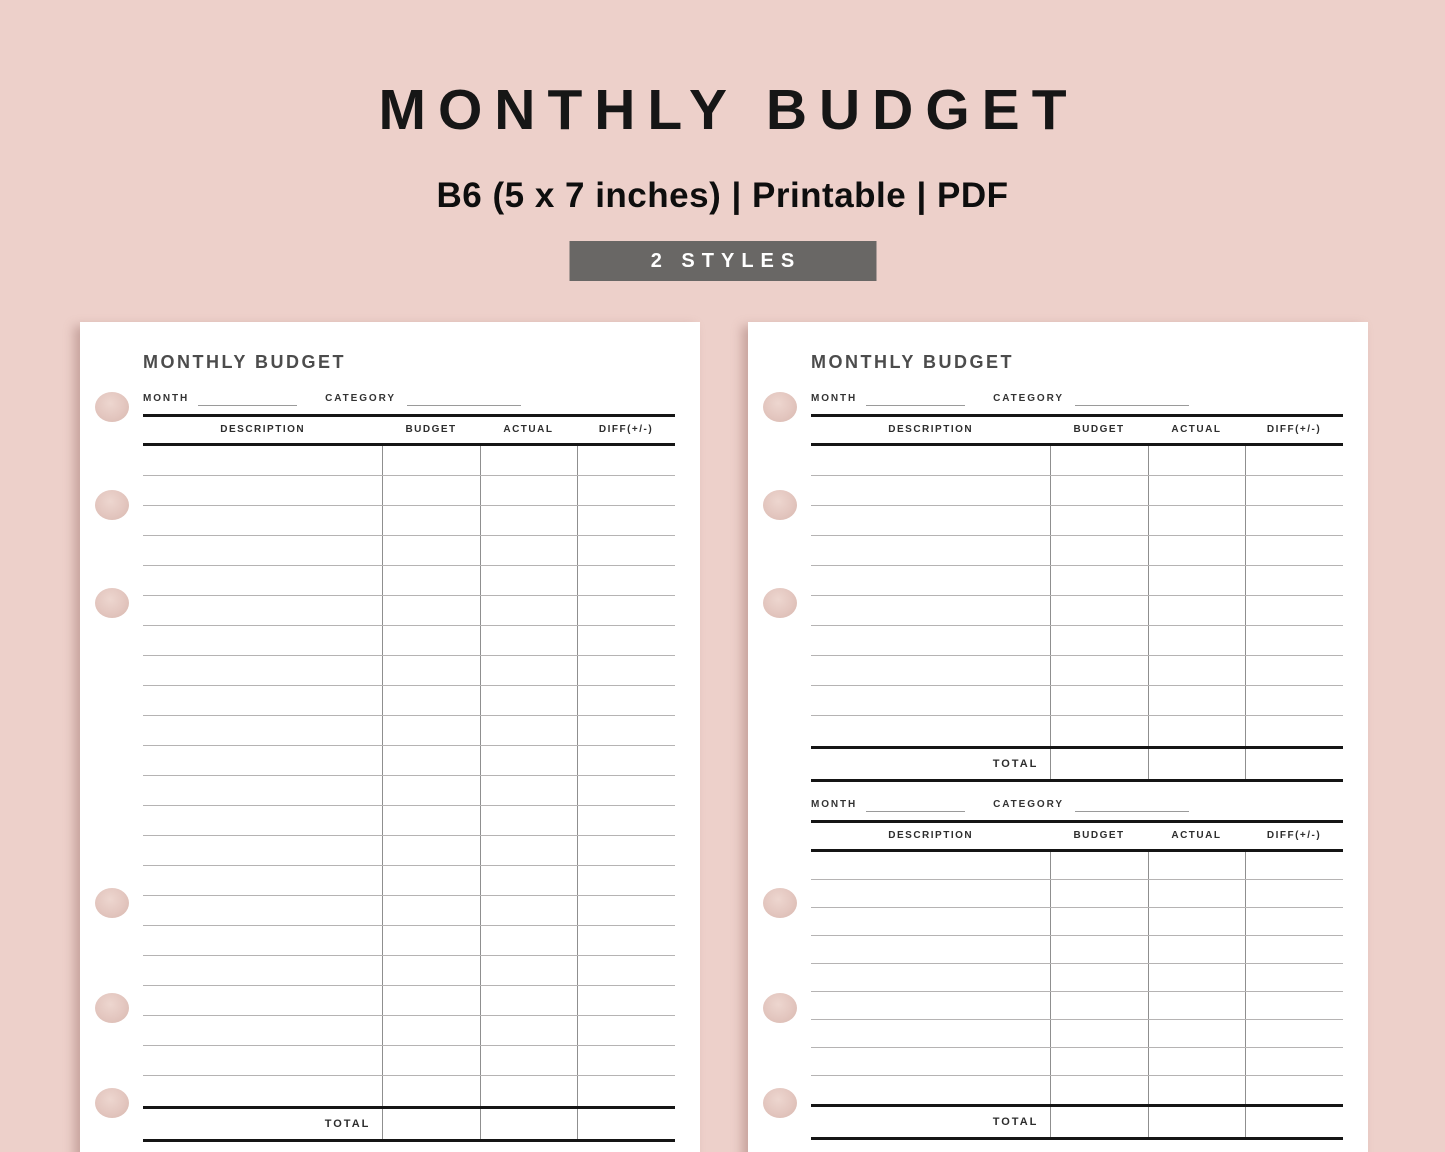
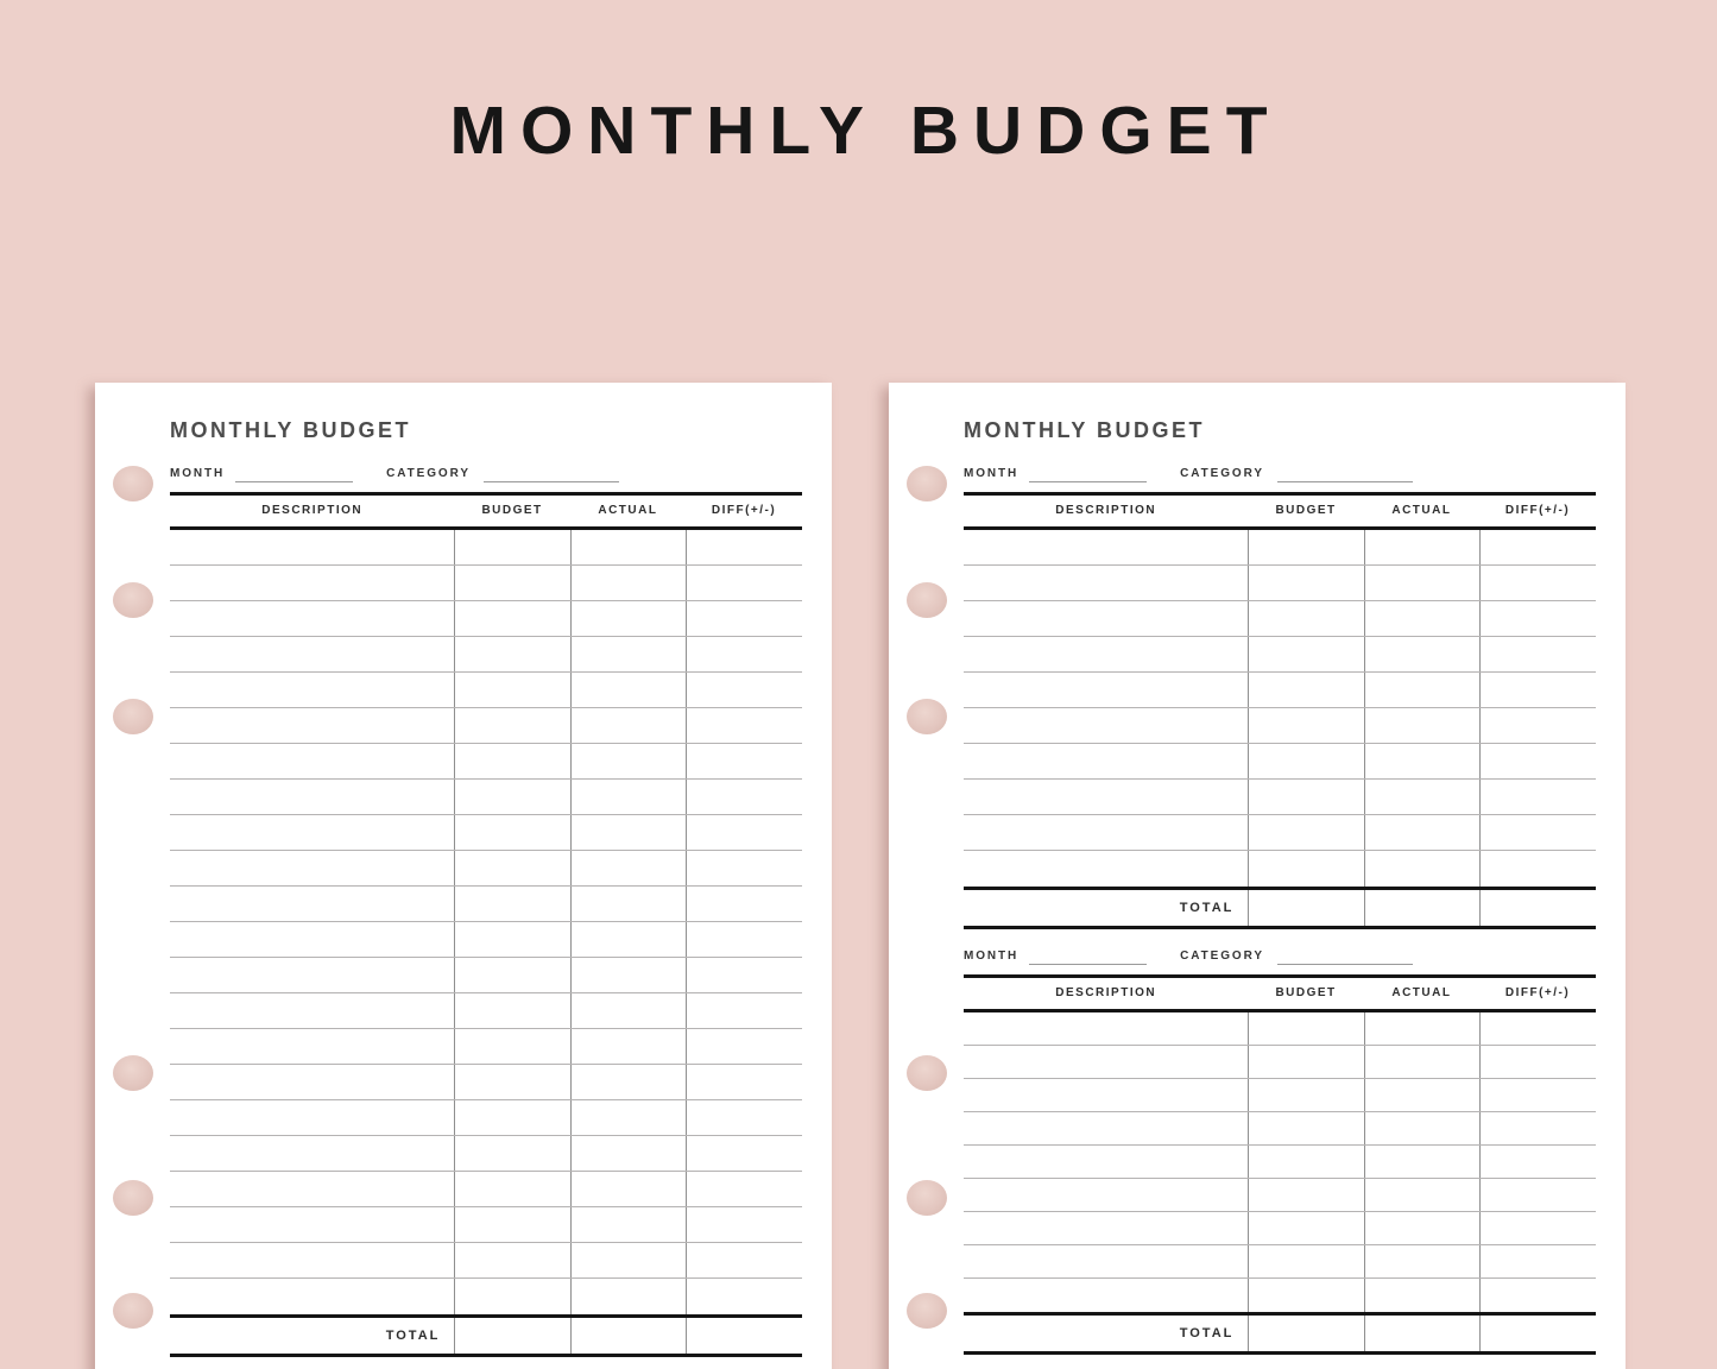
  MONTHLY BUDGET
- B6 (5 x 7 inches) | Printable | PDF
- 2 STYLES
  MONTHLY BUDGET
  MONTH
  CATEGORY
  DESCRIPTION
  BUDGET
  ACTUAL
  DIFF(+/-)
  TOTAL
  MONTHLY BUDGET
  MONTH
  CATEGORY
  DESCRIPTION
  BUDGET
  ACTUAL
  DIFF(+/-)
  TOTAL
  MONTH
  CATEGORY
  DESCRIPTION
  BUDGET
  ACTUAL
  DIFF(+/-)
  TOTAL
